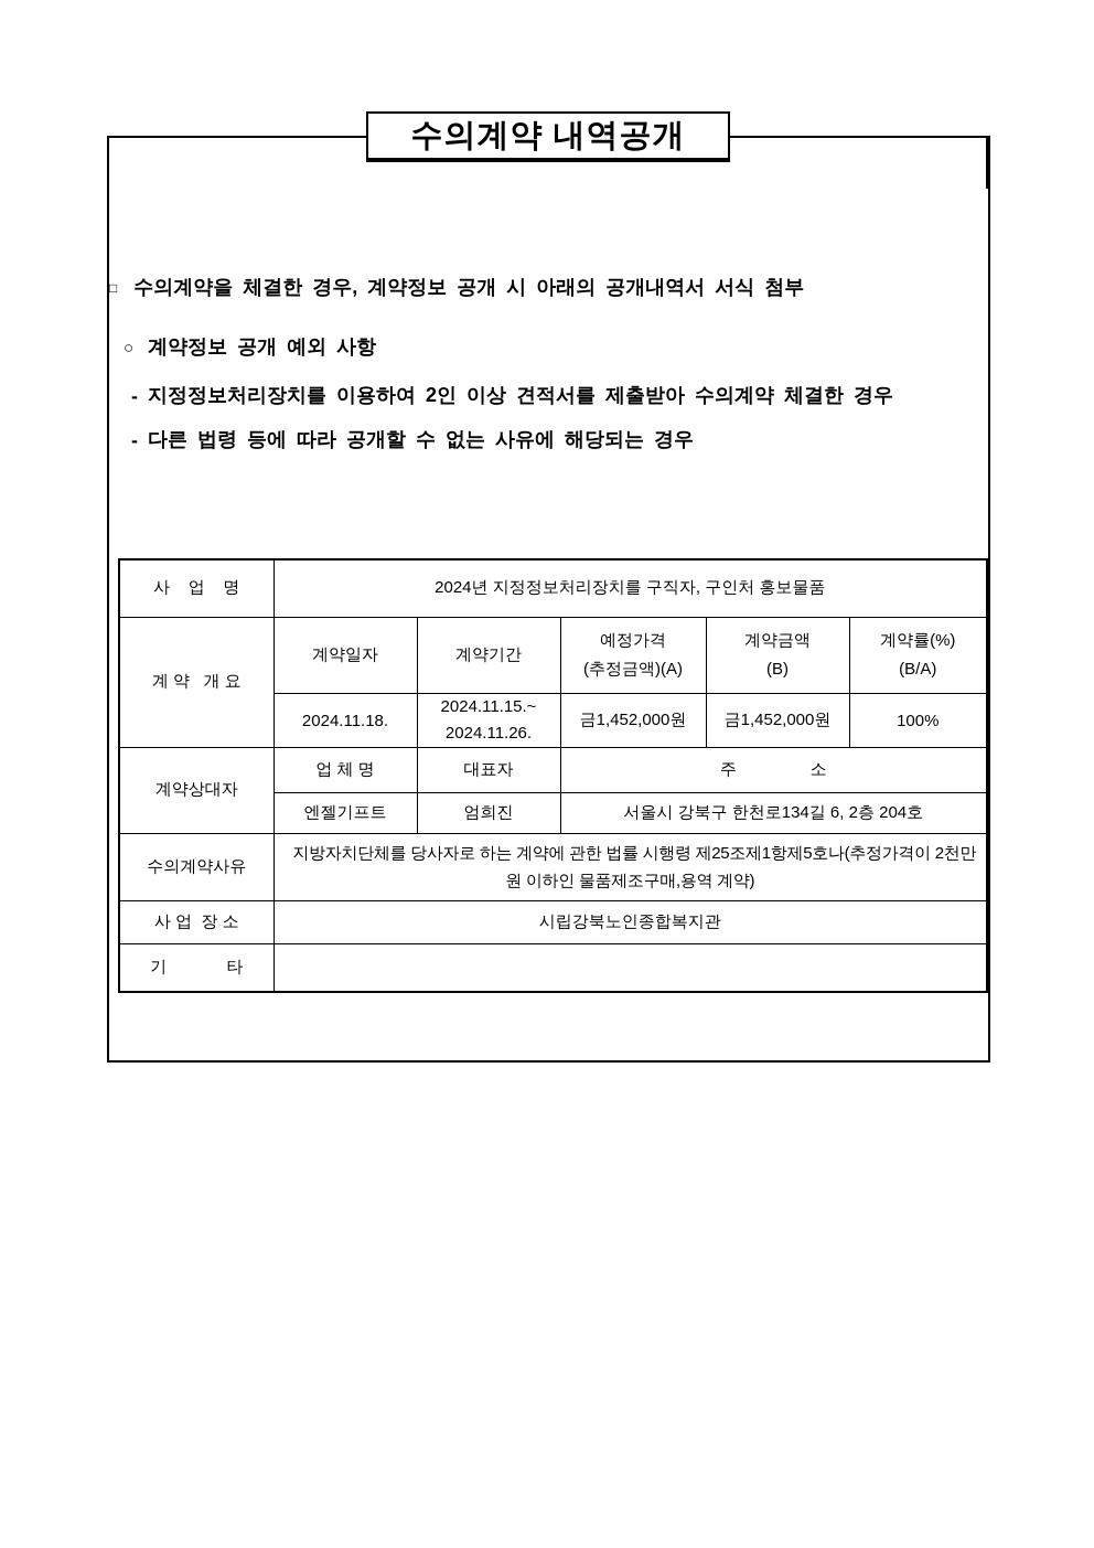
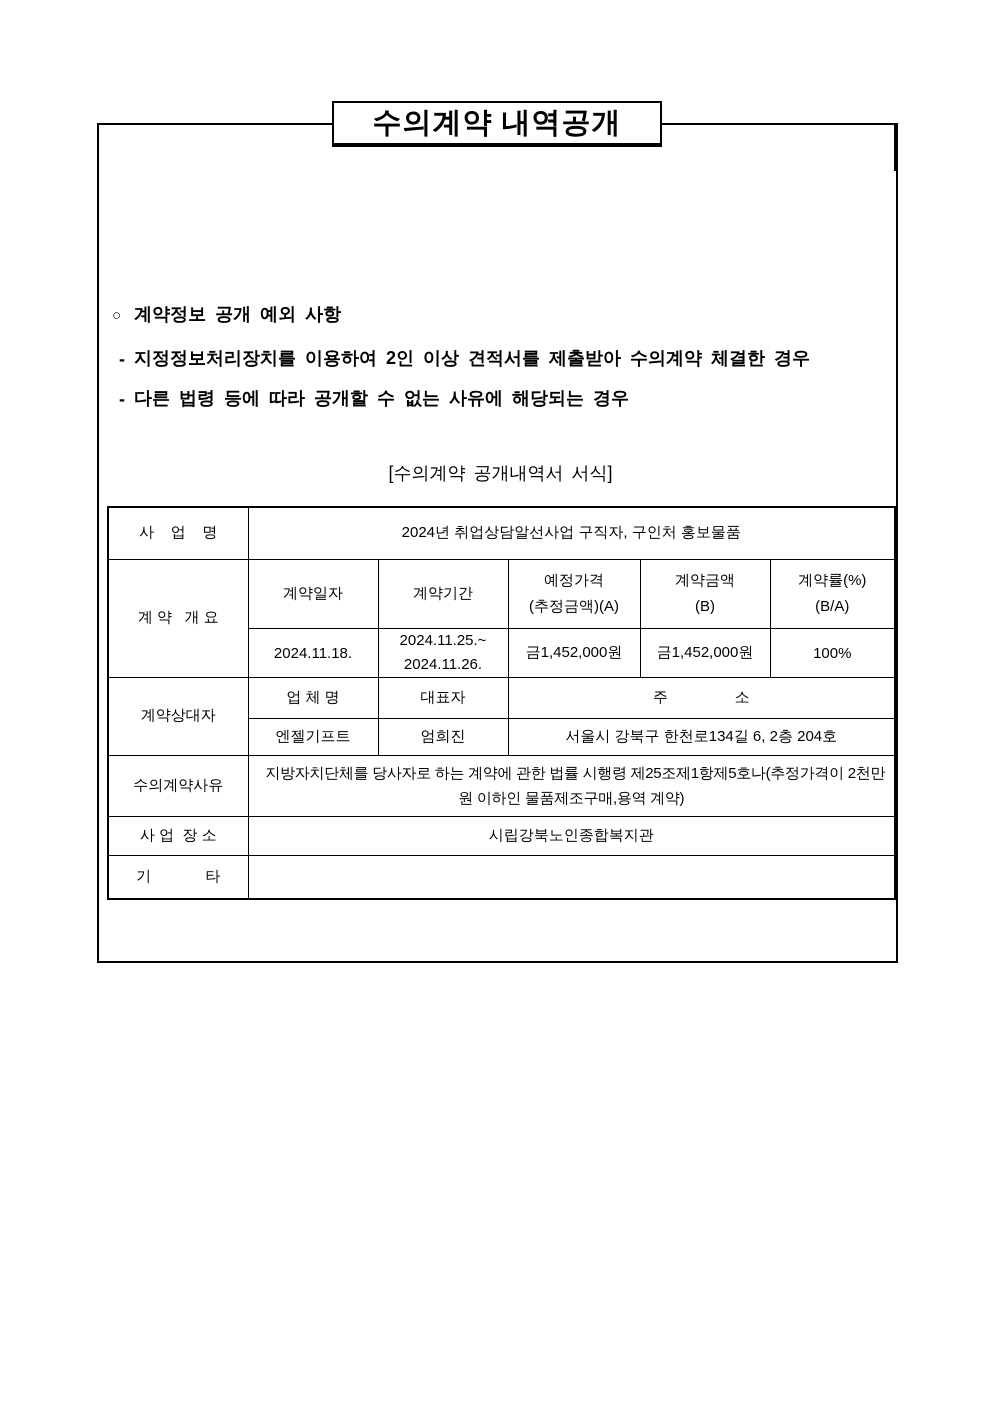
  수의계약 내역공개
- □
- 수의계약을 체결한 경우, 계약정보 공개 시 아래의 공개내역서 서식 첨부
  ○
  계약정보 공개 예외 사항
  -
  지정정보처리장치를 이용하여 2인 이상 견적서를 제출받아 수의계약 체결한 경우
  -
  다른 법령 등에 따라 공개할 수 없는 사유에 해당되는 경우
+ [수의계약 공개내역서 서식]
- 사 업 명	2024년 지정정보처리장치를 구직자, 구인처 홍보물품
+ 사 업 명	2024년 취업상담알선사업 구직자, 구인처 홍보물품
  계 약 개 요	계약일자	계약기간	예정가격 (추정금액)(A)	계약금액 (B)	계약률(%) (B/A)
- 2024.11.18.	2024.11.15.~ 2024.11.26.	금1,452,000원	금1,452,000원	100%
+ 2024.11.18.	2024.11.25.~ 2024.11.26.	금1,452,000원	금1,452,000원	100%
  계약상대자	업 체 명	대표자	주 소
  엔젤기프트	엄희진	서울시 강북구 한천로134길 6, 2층 204호
  수의계약사유	지방자치단체를 당사자로 하는 계약에 관한 법률 시행령 제25조제1항제5호나(추정가격이 2천만원 이하인 물품제조구매,용역 계약)
  사 업 장 소	시립강북노인종합복지관
  기 타
